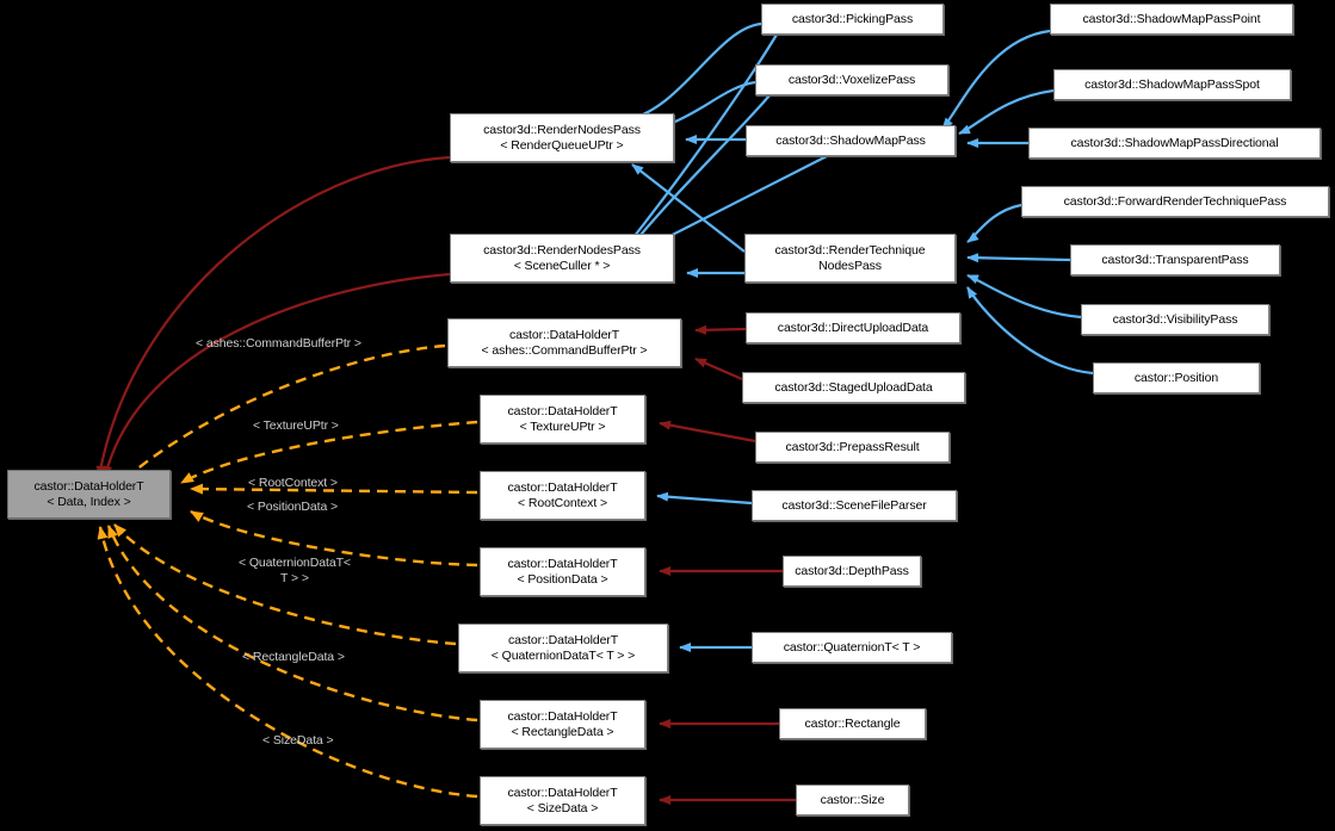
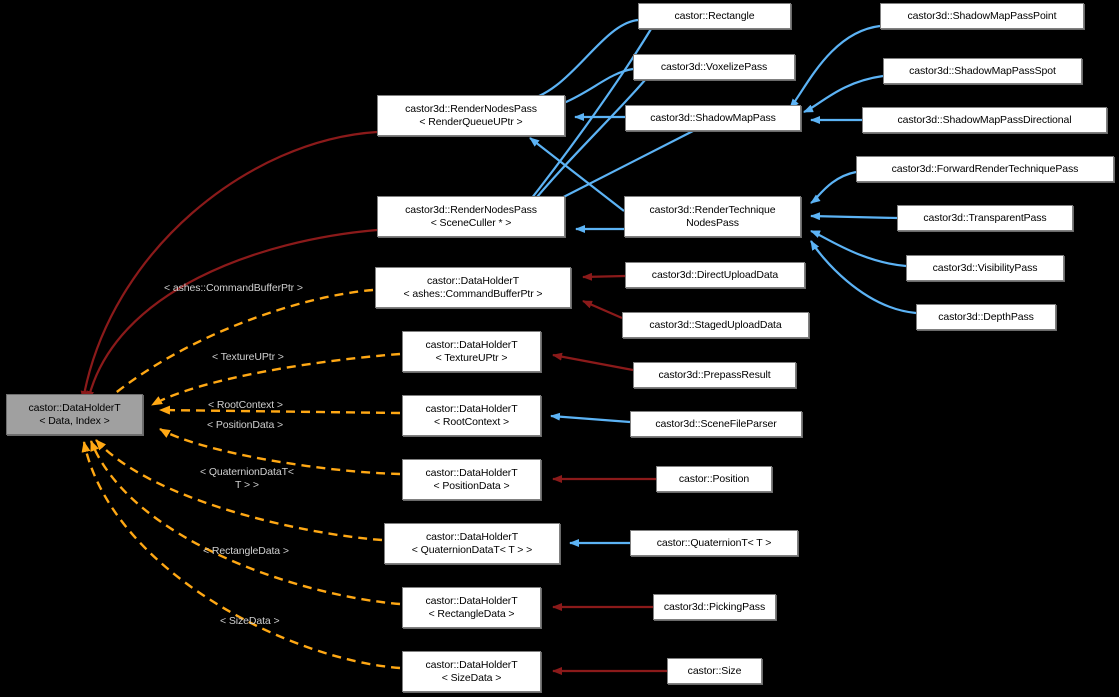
- castor3d::PickingPass
+ castor::Rectangle
  castor3d::ShadowMapPassPoint
  castor3d::VoxelizePass
  castor3d::ShadowMapPassSpot
  castor3d::RenderNodesPass
  < RenderQueueUPtr >
  castor3d::ShadowMapPass
  castor3d::ShadowMapPassDirectional
  castor3d::ForwardRenderTechniquePass
  castor3d::RenderNodesPass
  < SceneCuller * >
  castor3d::RenderTechnique
  NodesPass
  castor3d::TransparentPass
  castor3d::VisibilityPass
  castor::DataHolderT
  < ashes::CommandBufferPtr >
  castor3d::DirectUploadData
- castor::Position
+ castor3d::DepthPass
  castor3d::StagedUploadData
  castor::DataHolderT
  < TextureUPtr >
  castor3d::PrepassResult
  castor::DataHolderT
  < Data, Index >
  castor::DataHolderT
  < RootContext >
  castor3d::SceneFileParser
  castor::DataHolderT
  < PositionData >
- castor3d::DepthPass
+ castor::Position
  castor::DataHolderT
  < QuaternionDataT< T > >
  castor::QuaternionT< T >
  castor::DataHolderT
  < RectangleData >
- castor::Rectangle
+ castor3d::PickingPass
  castor::DataHolderT
  < SizeData >
  castor::Size
  < ashes::CommandBufferPtr >
  < TextureUPtr >
  < RootContext >
  < PositionData >
  < QuaternionDataT<
  T > >
  < RectangleData >
  < SizeData >
